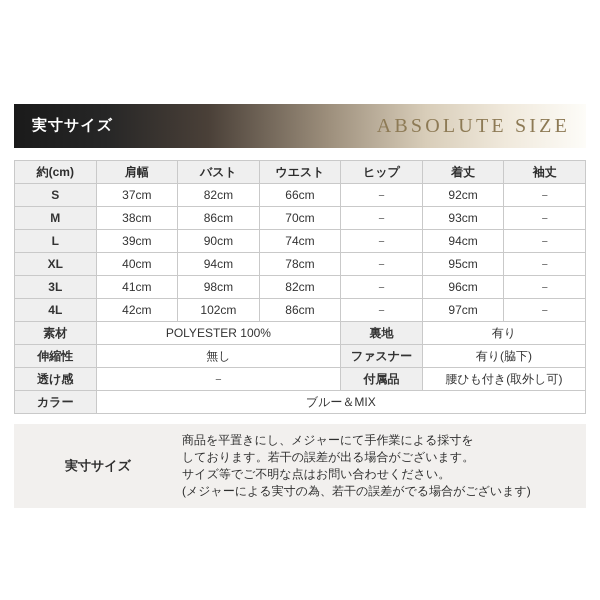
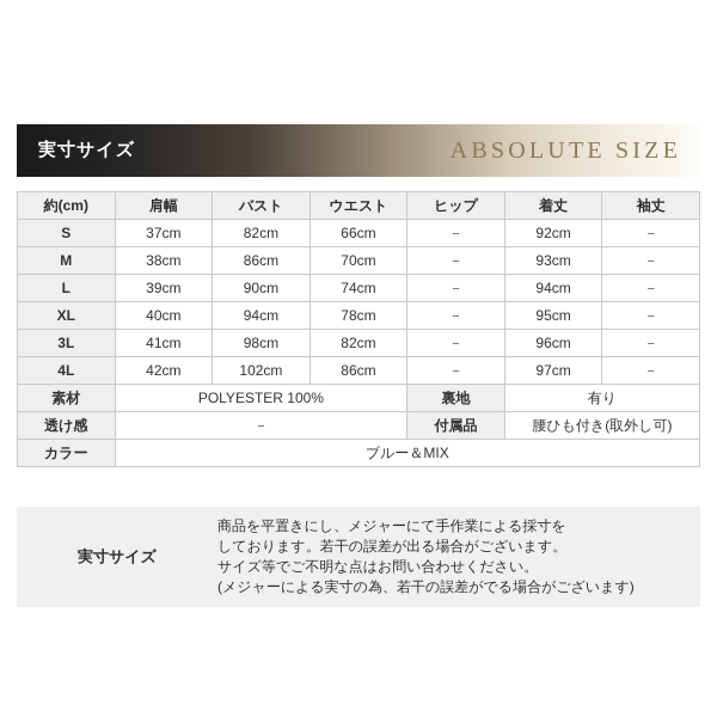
  実寸サイズ
  ABSOLUTE SIZE
  約(cm)	肩幅	バスト	ウエスト	ヒップ	着丈	袖丈
  S	37cm	82cm	66cm	－	92cm	－
  M	38cm	86cm	70cm	－	93cm	－
  L	39cm	90cm	74cm	－	94cm	－
  XL	40cm	94cm	78cm	－	95cm	－
  3L	41cm	98cm	82cm	－	96cm	－
  4L	42cm	102cm	86cm	－	97cm	－
  素材	POLYESTER 100%	裏地	有り
- 伸縮性	無し	ファスナー	有り(脇下)
  透け感	－	付属品	腰ひも付き(取外し可)
  カラー	ブルー＆MIX
  実寸サイズ
  商品を平置きにし、メジャーにて手作業による採寸を
  しております。若干の誤差が出る場合がございます。
  サイズ等でご不明な点はお問い合わせください。
  (メジャーによる実寸の為、若干の誤差がでる場合がございます)
